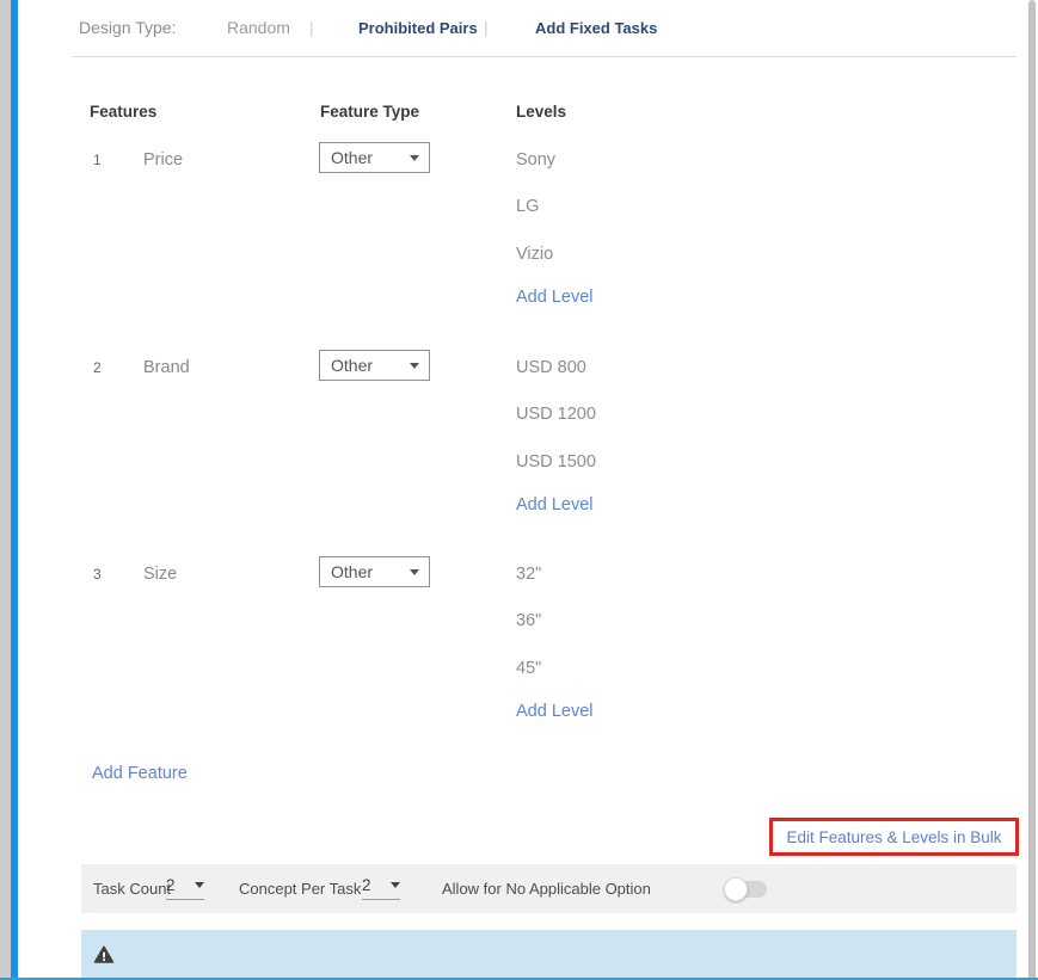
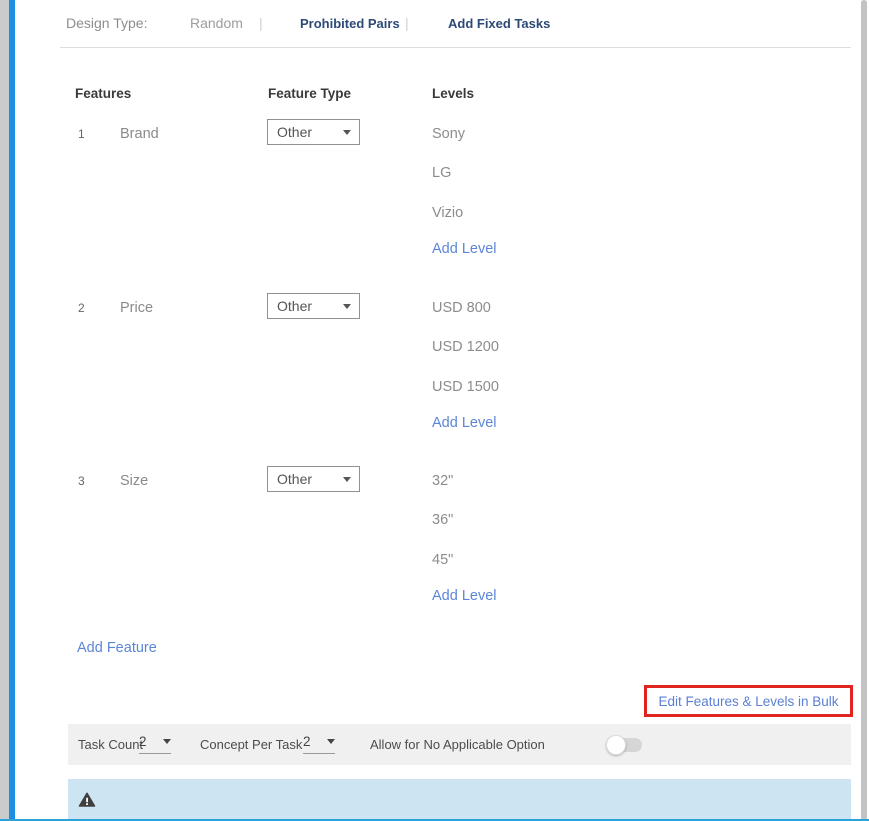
  Design Type:
  Random
  |
  Prohibited Pairs
  |
  Add Fixed Tasks
  Features
  Feature Type
  Levels
  1
- Price
+ Brand
  Other
  Sony
  LG
  Vizio
  Add Level
  2
- Brand
+ Price
  Other
  USD 800
  USD 1200
  USD 1500
  Add Level
  3
  Size
  Other
  32"
  36"
  45"
  Add Level
  Add Feature
  Edit Features & Levels in Bulk
  Task Count
  2
  Concept Per Task
  2
  Allow for No Applicable Option
